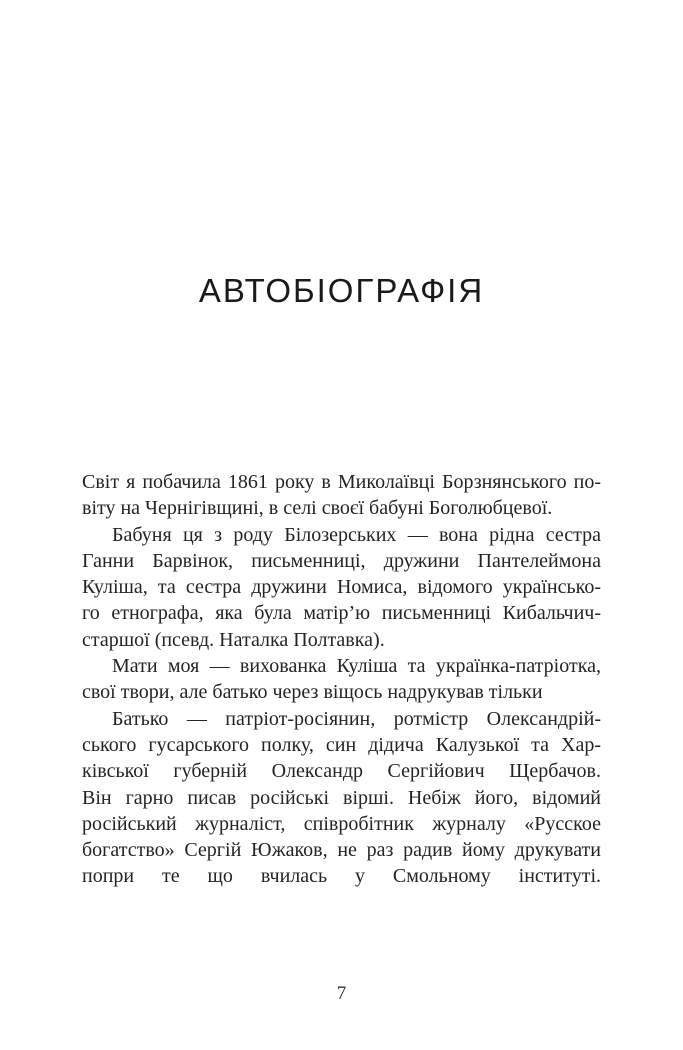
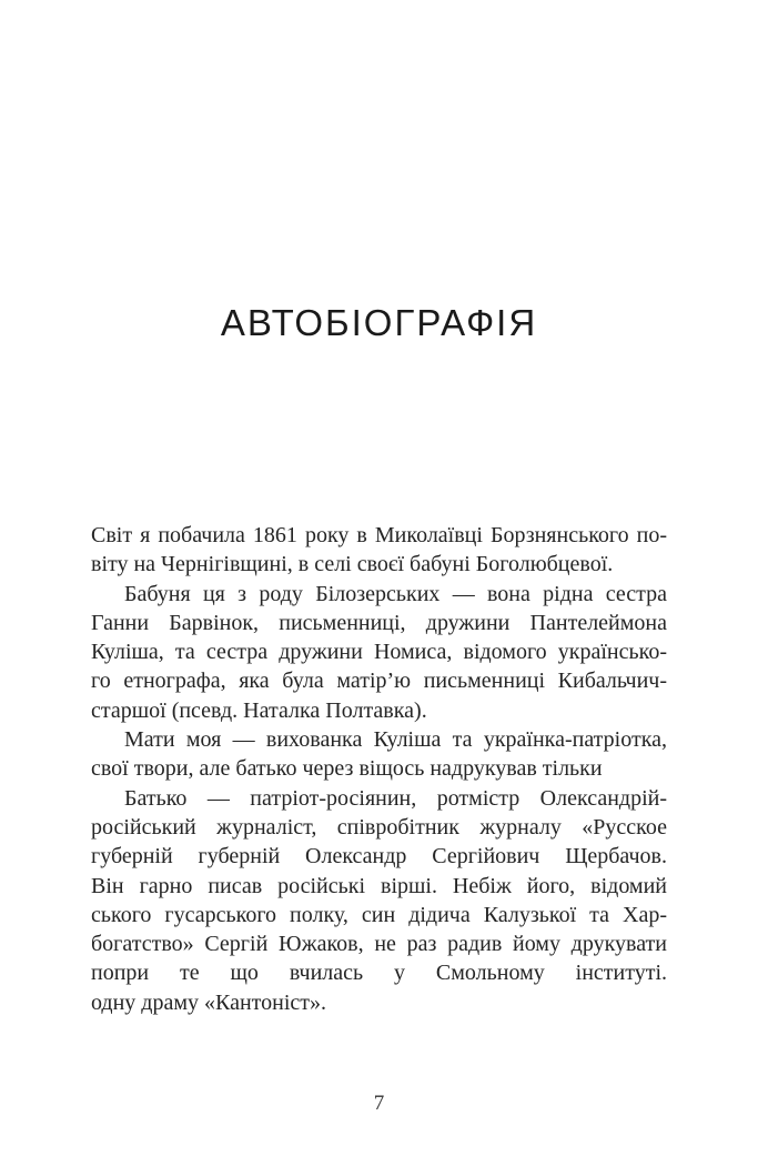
  АВТОБІОГРАФІЯ
  Світ я побачила 1861 року в Миколаївці Борзнянського по-
  віту на Чернігівщині, в селі своєї бабуні Боголюбцевої.
  Бабуня ця з роду Білозерських — вона рідна сестра
  Ганни Барвінок, письменниці, дружини Пантелеймона
  Куліша, та сестра дружини Номиса, відомого українсько-
  го етнографа, яка була матір’ю письменниці Кибальчич-
  старшої (псевд. Наталка Полтавка).
  Мати моя — вихованка Куліша та українка-патріотка,
  свої твори, але батько через віщось надрукував тільки
  Батько — патріот-росіянин, ротмістр Олександрій-
- ського гусарського полку, син дідича Калузької та Хар-
+ російський журналіст, співробітник журналу «Русское
- ківської губерній Олександр Сергійович Щербачов.
+ губерній губерній Олександр Сергійович Щербачов.
  Він гарно писав російські вірші. Небіж його, відомий
- російський журналіст, співробітник журналу «Русское
+ ського гусарського полку, син дідича Калузької та Хар-
  богатство» Сергій Южаков, не раз радив йому друкувати
  попри те що вчилась у Смольному інституті.
+ одну драму «Кантоніст».
  7
